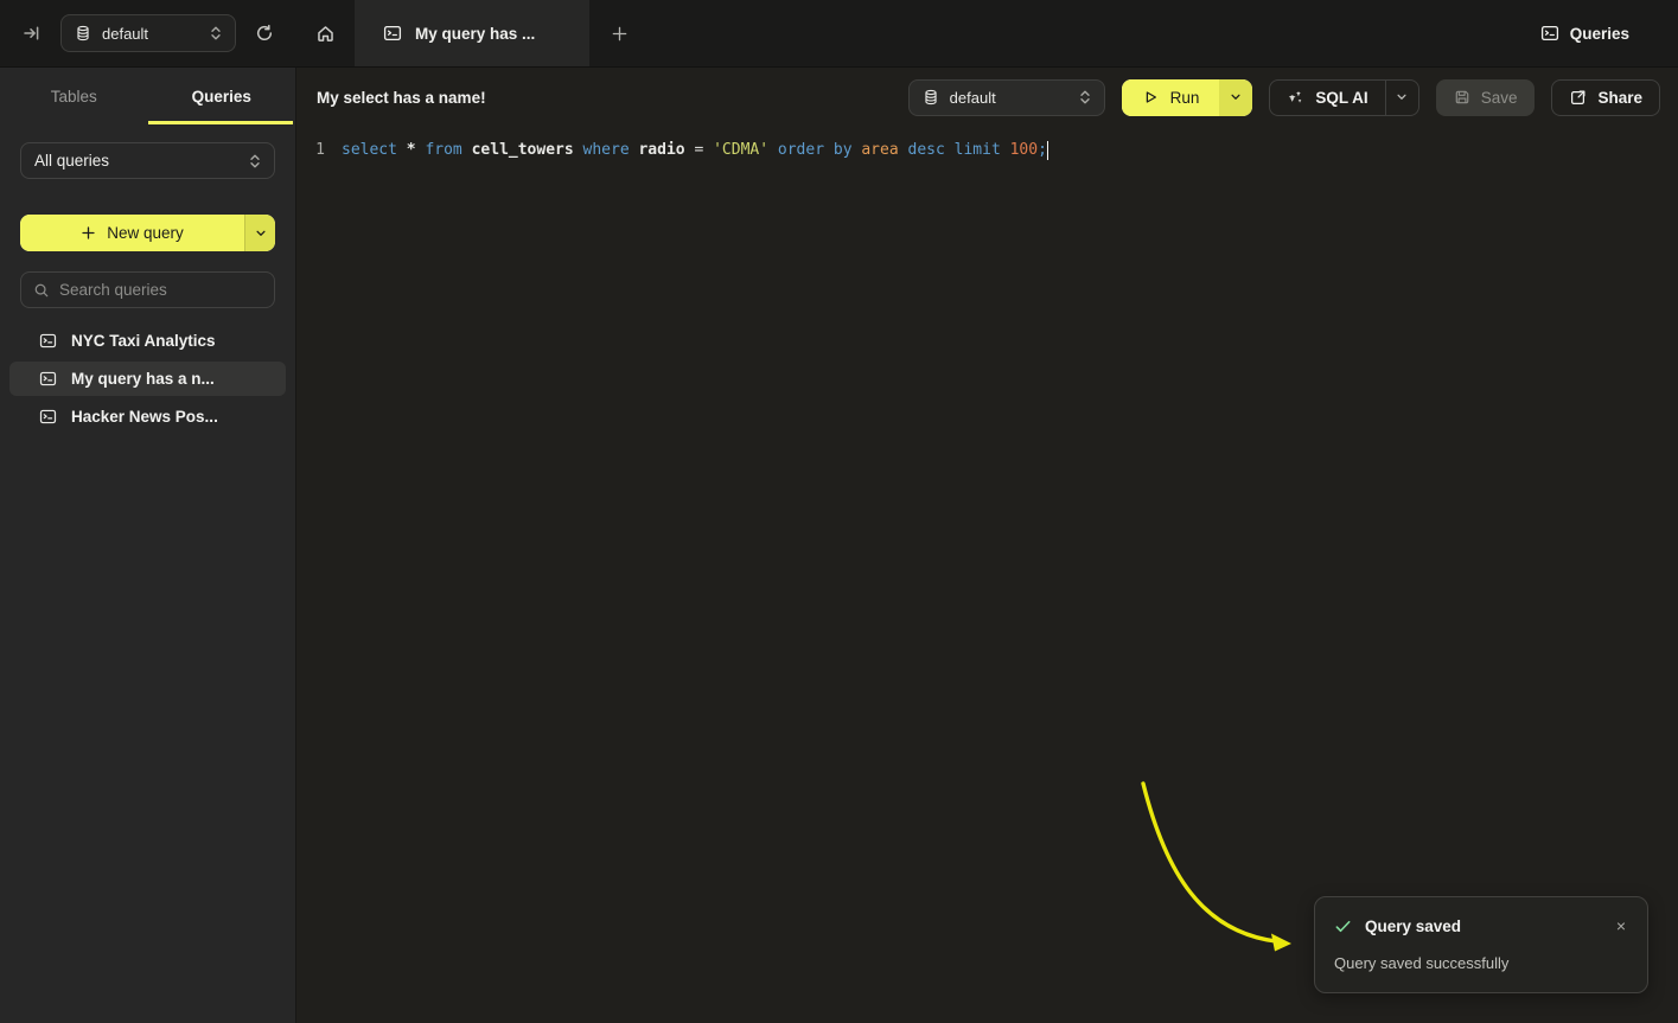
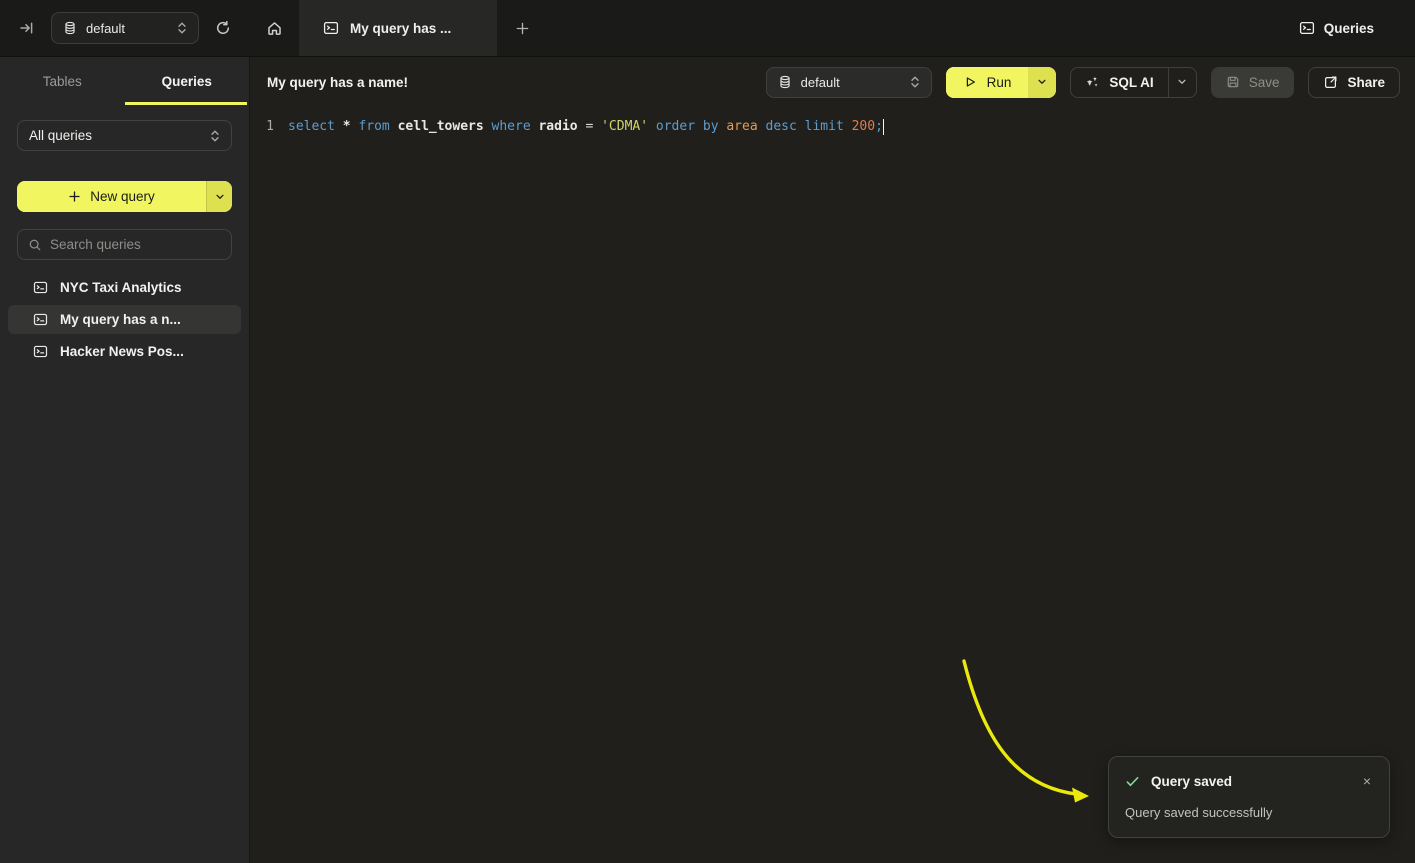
  default
  My query has ...
  Queries
  Tables
  Queries
  All queries
  New query
  Search queries
  NYC Taxi Analytics
  My query has a n...
  Hacker News Pos...
- My select has a name!
+ My query has a name!
  default
  Run
  SQL AI
  Save
  Share
  1
- select * from cell_towers where radio = 'CDMA' order by area desc limit 100;
+ select * from cell_towers where radio = 'CDMA' order by area desc limit 200;
  Query saved
  ×
  Query saved successfully
